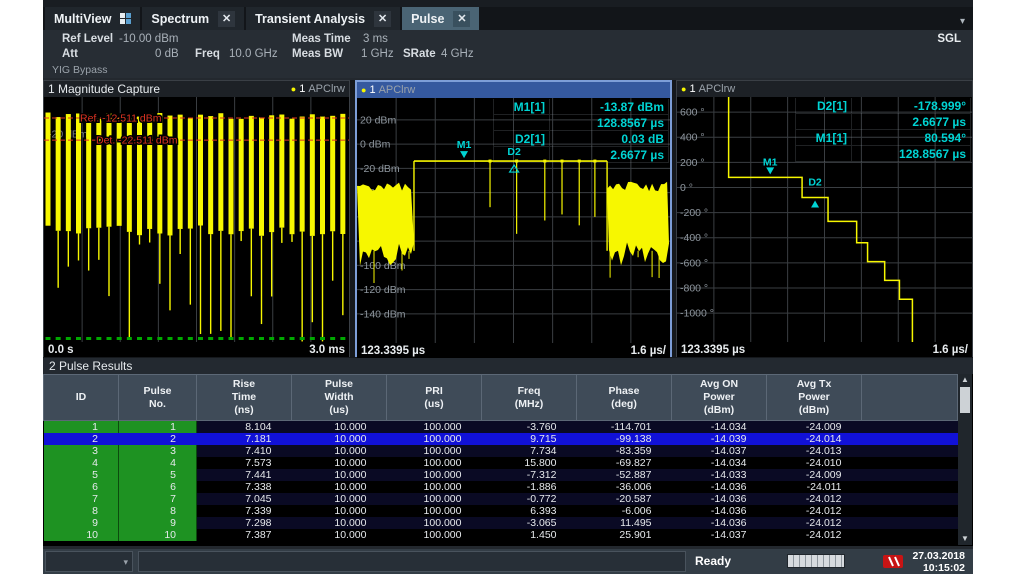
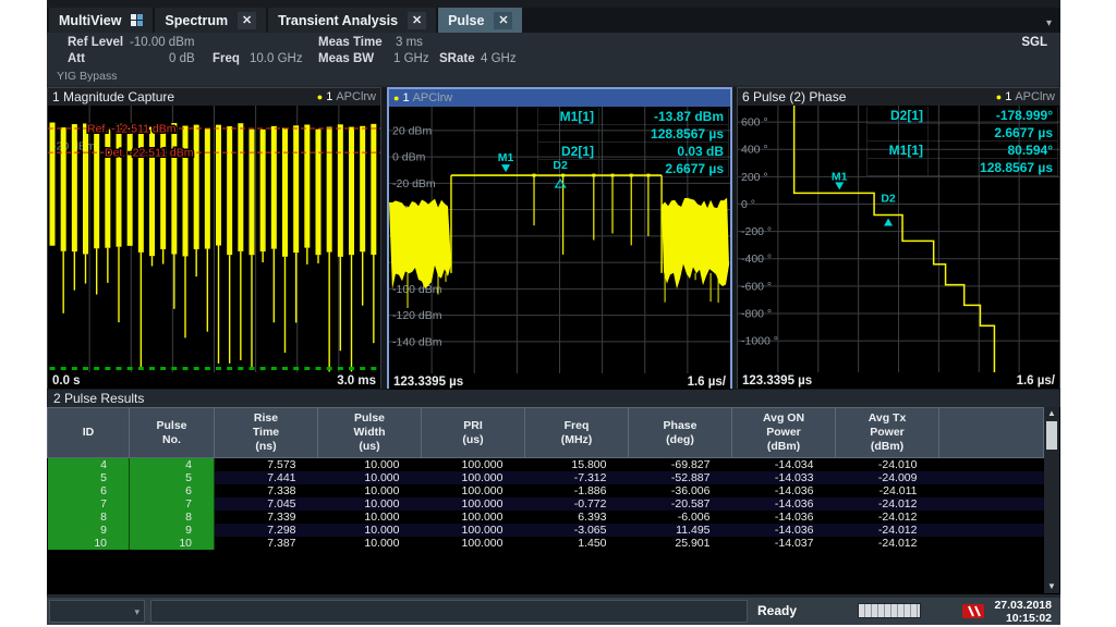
  MultiView
  Spectrum
  ✕
  Transient Analysis
  ✕
  Pulse
  ✕
  ▾
  Ref Level
  -10.00 dBm
  Meas Time
  3 ms
  SGL
  Att
  0 dB
  Freq
  10.0 GHz
  Meas BW
  1 GHz
  SRate
  4 GHz
  YIG Bypass
  1 Magnitude Capture
  ●
  1
  APClrw
  Ref. -12.511 dBm
  Det. -22.511 dBm
  0.0 s
  3.0 ms
  ●
  1
  APClrw
  20 dBm
  0 dBm
  -20 dBm
  -100 dBm
  -120 dBm
  -140 dBm
  M1
  D2
  M1[1]
  -13.87 dBm
  128.8567 µs
  D2[1]
  0.03 dB
  2.6677 µs
  123.3395 µs
  1.6 µs/
+ 6 Pulse (2) Phase
  ●
  1
  APClrw
  600 °
  400 °
  200 °
  0 °
  -200 °
  -400 °
  -600 °
  -800 °
  -1000 °
  M1
  D2
  D2[1]
  -178.999°
  2.6677 µs
  M1[1]
  80.594°
  128.8567 µs
  123.3395 µs
  1.6 µs/
  2 Pulse Results
  ID	PulseNo.	RiseTime(ns)	PulseWidth(us)	PRI(us)	Freq(MHz)	Phase(deg)	Avg ONPower(dBm)	Avg TxPower(dBm)
- 1	1	8.104	10.000	100.000	-3.760	-114.701	-14.034	-24.009
- 2	2	7.181	10.000	100.000	9.715	-99.138	-14.039	-24.014
- 3	3	7.410	10.000	100.000	7.734	-83.359	-14.037	-24.013
  4	4	7.573	10.000	100.000	15.800	-69.827	-14.034	-24.010
  5	5	7.441	10.000	100.000	-7.312	-52.887	-14.033	-24.009
  6	6	7.338	10.000	100.000	-1.886	-36.006	-14.036	-24.011
  7	7	7.045	10.000	100.000	-0.772	-20.587	-14.036	-24.012
  8	8	7.339	10.000	100.000	6.393	-6.006	-14.036	-24.012
  9	9	7.298	10.000	100.000	-3.065	11.495	-14.036	-24.012
  10	10	7.387	10.000	100.000	1.450	25.901	-14.037	-24.012
  ▲
  ▼
  ▾
  Ready
  27.03.2018
  10:15:02
